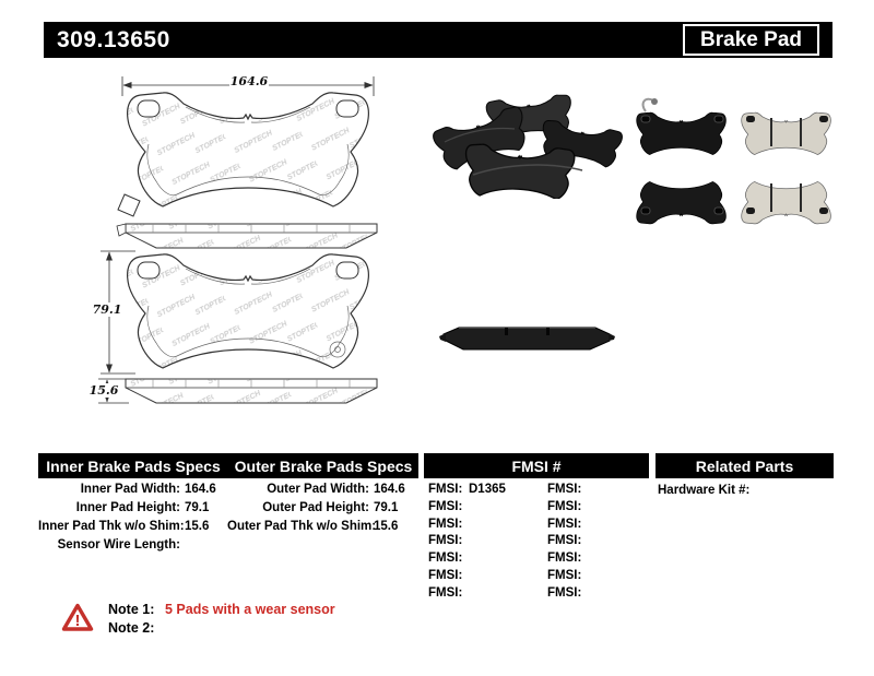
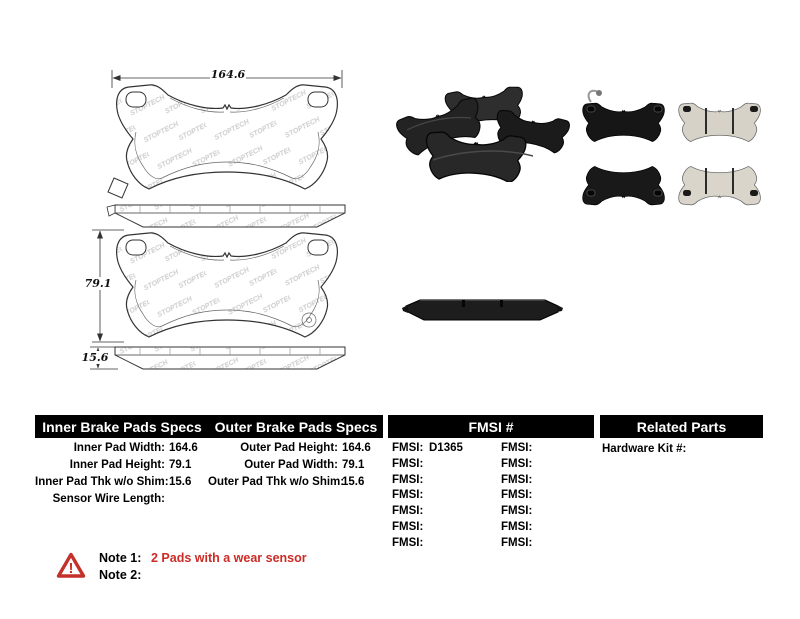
- 309.13650
- Brake Pad
  164.6
  79.1
  15.6
  Inner Brake Pads Specs
  Outer Brake Pads Specs
  FMSI #
  Related Parts
  Inner Pad Width:
  164.6
  Inner Pad Height:
  79.1
  Inner Pad Thk w/o Shim:
  15.6
  Sensor Wire Length:
- Outer Pad Width:
+ Outer Pad Height:
  164.6
- Outer Pad Height:
+ Outer Pad Width:
  79.1
  Outer Pad Thk w/o Shim
  15.6
  FMSI:
  D1365
  FMSI:
  FMSI:
  FMSI:
  FMSI:
  FMSI:
  FMSI:
  FMSI:
  FMSI:
  FMSI:
  FMSI:
  FMSI:
  FMSI:
  FMSI:
  Hardware Kit #:
  !
  Note 1:
- 5 Pads with a wear sensor
+ 2 Pads with a wear sensor
  Note 2:
